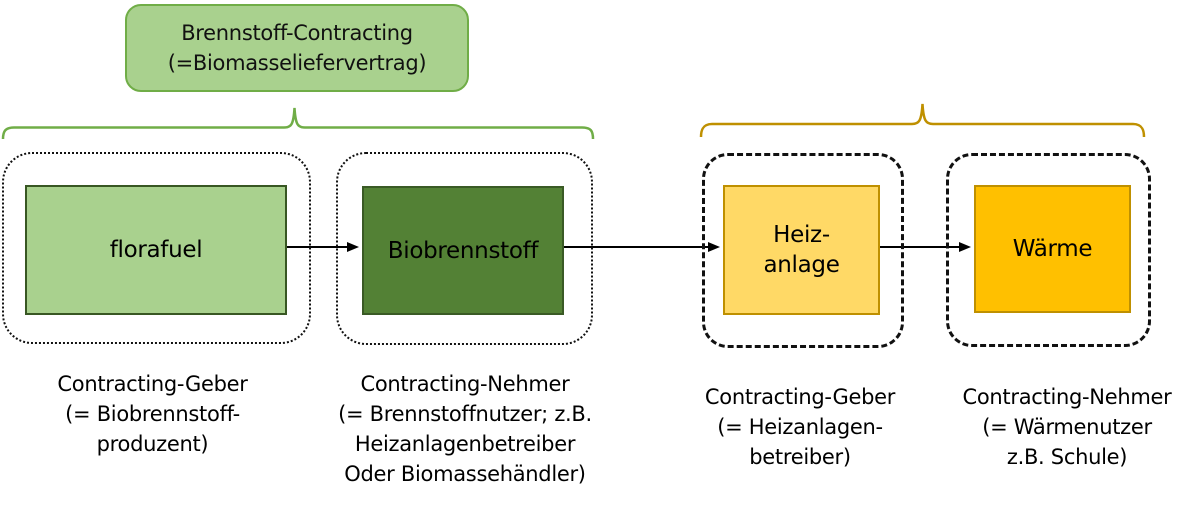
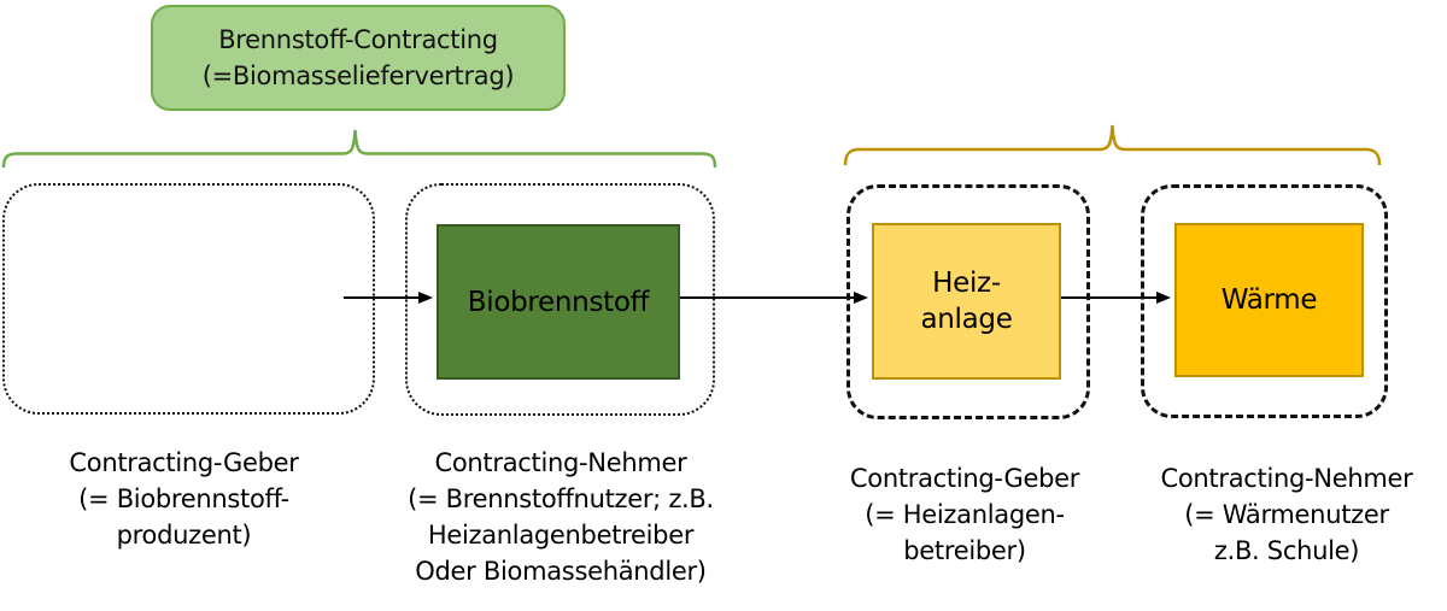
  Brennstoff-Contracting
  (=Biomasseliefervertrag)
- florafuel
  Biobrennstoff
  Heiz-
  anlage
  Wärme
  Contracting-Geber
  (= Biobrennstoff-
  produzent)
  Contracting-Nehmer
  (= Brennstoffnutzer; z.B.
  Heizanlagenbetreiber
  Oder Biomassehändler)
  Contracting-Geber
  (= Heizanlagen-
  betreiber)
  Contracting-Nehmer
  (= Wärmenutzer
  z.B. Schule)
